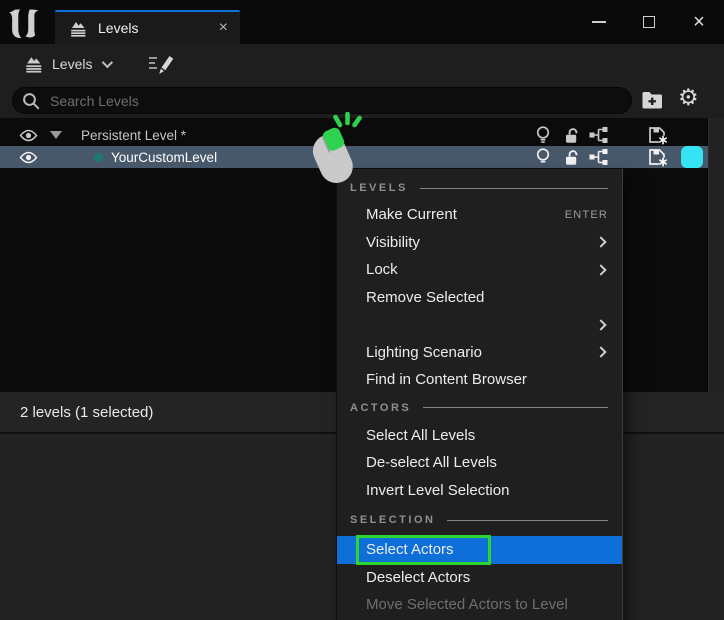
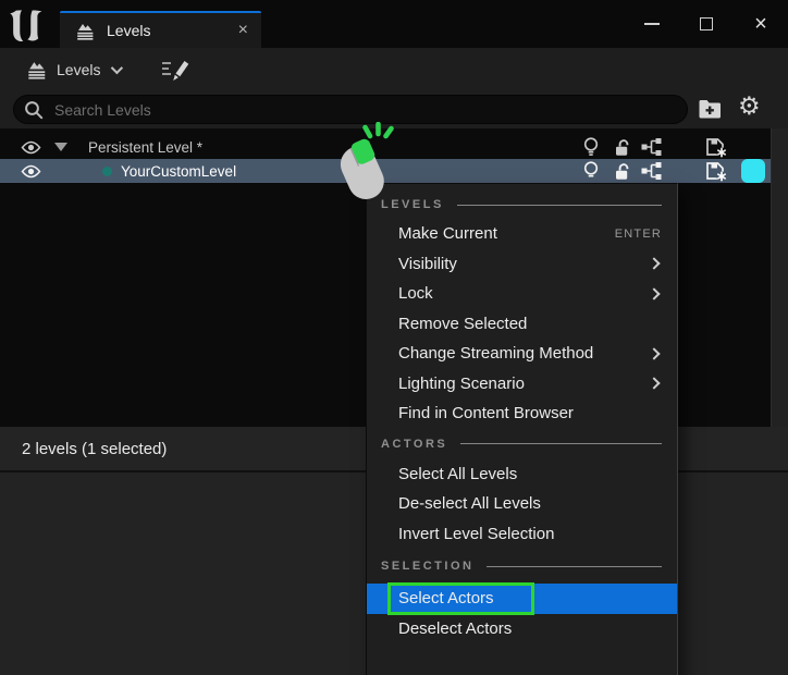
  Levels
  ×
  ×
  Levels
  Search Levels
  ⚙
  Persistent Level *
  YourCustomLevel
  2 levels (1 selected)
  LEVELS
  Make Current
  ENTER
  Visibility
  Lock
  Remove Selected
+ Change Streaming Method
  Lighting Scenario
  Find in Content Browser
  ACTORS
  Select All Levels
  De-select All Levels
  Invert Level Selection
  SELECTION
  Select Actors
  Deselect Actors
- Move Selected Actors to Level
